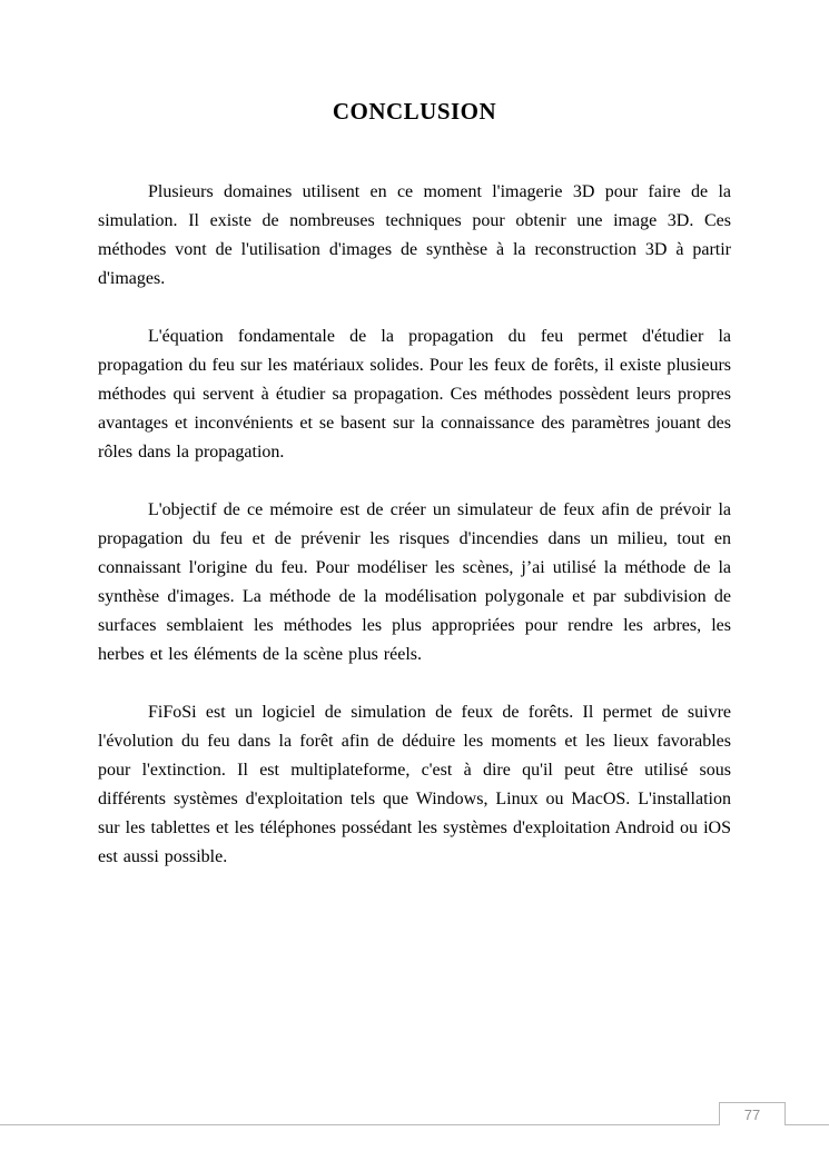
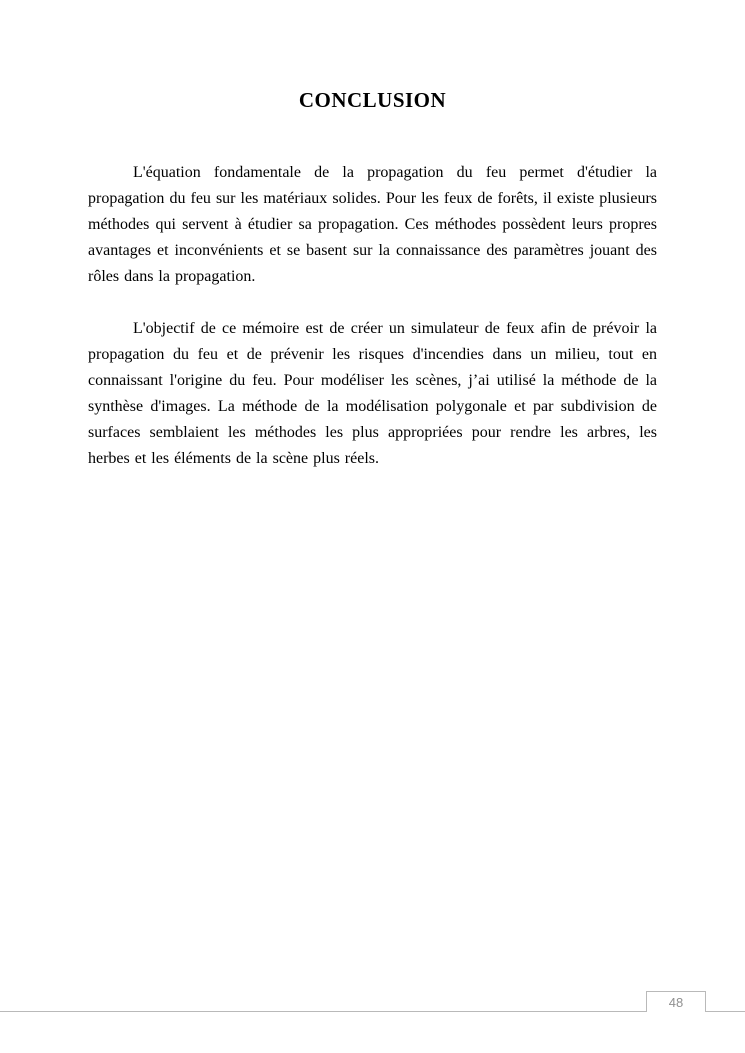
  CONCLUSION
- Plusieurs domaines utilisent en ce moment l'imagerie 3D pour faire de la simulation. Il existe de nombreuses techniques pour obtenir une image 3D. Ces méthodes vont de l'utilisation d'images de synthèse à la reconstruction 3D à partir d'images.
  L'équation fondamentale de la propagation du feu permet d'étudier la propagation du feu sur les matériaux solides. Pour les feux de forêts, il existe plusieurs méthodes qui servent à étudier sa propagation. Ces méthodes possèdent leurs propres avantages et inconvénients et se basent sur la connaissance des paramètres jouant des rôles dans la propagation.
  L'objectif de ce mémoire est de créer un simulateur de feux afin de prévoir la propagation du feu et de prévenir les risques d'incendies dans un milieu, tout en connaissant l'origine du feu. Pour modéliser les scènes, j’ai utilisé la méthode de la synthèse d'images. La méthode de la modélisation polygonale et par subdivision de surfaces semblaient les méthodes les plus appropriées pour rendre les arbres, les herbes et les éléments de la scène plus réels.
- FiFoSi est un logiciel de simulation de feux de forêts. Il permet de suivre l'évolution du feu dans la forêt afin de déduire les moments et les lieux favorables pour l'extinction. Il est multiplateforme, c'est à dire qu'il peut être utilisé sous différents systèmes d'exploitation tels que Windows, Linux ou MacOS. L'installation sur les tablettes et les téléphones possédant les systèmes d'exploitation Android ou iOS est aussi possible.
- 77
+ 48
